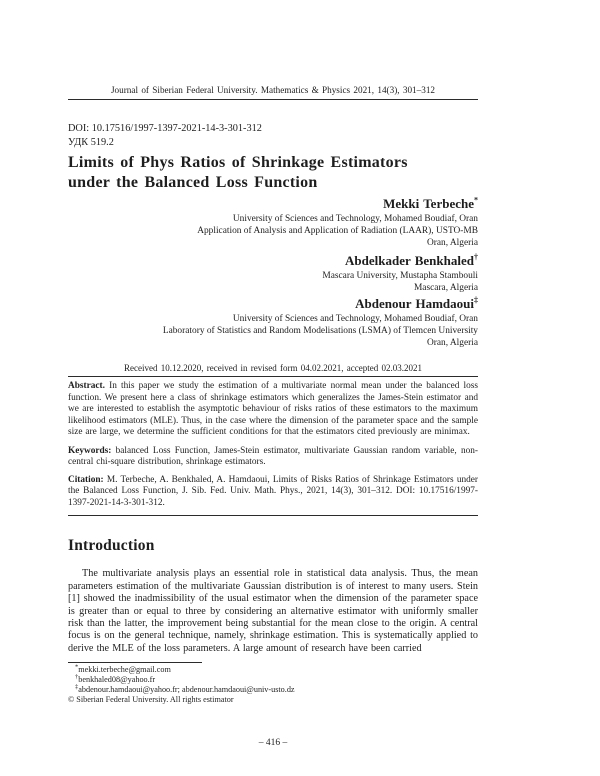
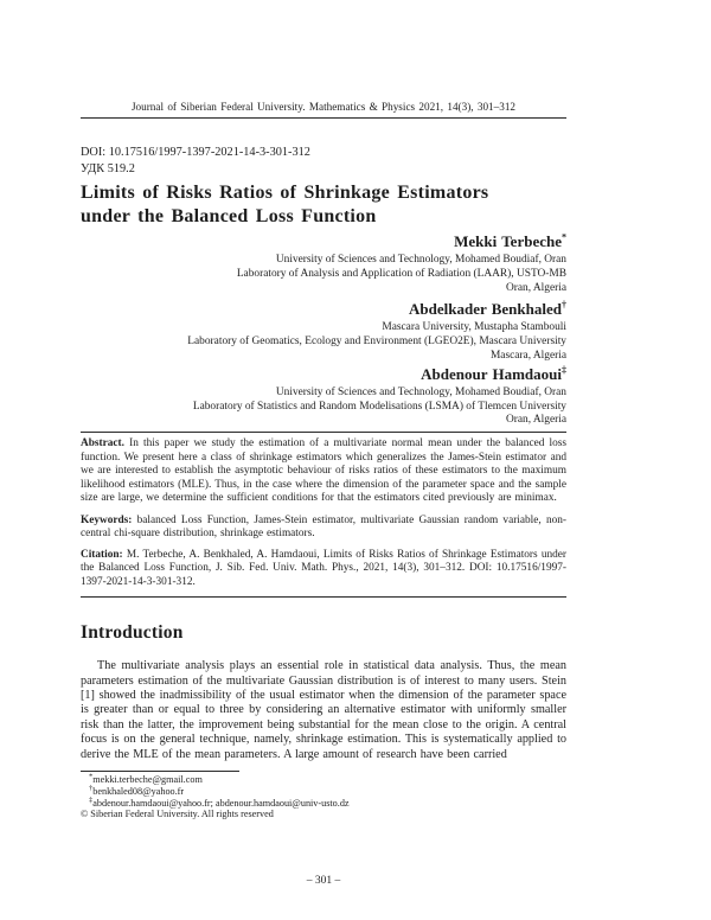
  Journal of Siberian Federal University. Mathematics & Physics 2021, 14(3), 301–312
  DOI: 10.17516/1997-1397-2021-14-3-301-312
  УДК 519.2
- Limits of Phys Ratios of Shrinkage Estimators
+ Limits of Risks Ratios of Shrinkage Estimators
  under the Balanced Loss Function
  Mekki Terbeche*
  University of Sciences and Technology, Mohamed Boudiaf, Oran
- Application of Analysis and Application of Radiation (LAAR), USTO-MB
+ Laboratory of Analysis and Application of Radiation (LAAR), USTO-MB
  Oran, Algeria
  Abdelkader Benkhaled†
  Mascara University, Mustapha Stambouli
+ Laboratory of Geomatics, Ecology and Environment (LGEO2E), Mascara University
  Mascara, Algeria
  Abdenour Hamdaoui‡
  University of Sciences and Technology, Mohamed Boudiaf, Oran
  Laboratory of Statistics and Random Modelisations (LSMA) of Tlemcen University
  Oran, Algeria
- Received 10.12.2020, received in revised form 04.02.2021, accepted 02.03.2021
  Abstract. In this paper we study the estimation of a multivariate normal mean under the balanced loss function. We present here a class of shrinkage estimators which generalizes the James-Stein estimator and we are interested to establish the asymptotic behaviour of risks ratios of these estimators to the maximum likelihood estimators (MLE). Thus, in the case where the dimension of the parameter space and the sample size are large, we determine the sufficient conditions for that the estimators cited previously are minimax.
  Keywords: balanced Loss Function, James-Stein estimator, multivariate Gaussian random variable, non-central chi-square distribution, shrinkage estimators.
  Citation: M. Terbeche, A. Benkhaled, A. Hamdaoui, Limits of Risks Ratios of Shrinkage Estimators under the Balanced Loss Function, J. Sib. Fed. Univ. Math. Phys., 2021, 14(3), 301–312. DOI: 10.17516/1997-1397-2021-14-3-301-312.
  Introduction
- The multivariate analysis plays an essential role in statistical data analysis. Thus, the mean parameters estimation of the multivariate Gaussian distribution is of interest to many users. Stein [1] showed the inadmissibility of the usual estimator when the dimension of the parameter space is greater than or equal to three by considering an alternative estimator with uniformly smaller risk than the latter, the improvement being substantial for the mean close to the origin. A central focus is on the general technique, namely, shrinkage estimation. This is systematically applied to derive the MLE of the loss parameters. A large amount of research have been carried
+ The multivariate analysis plays an essential role in statistical data analysis. Thus, the mean parameters estimation of the multivariate Gaussian distribution is of interest to many users. Stein [1] showed the inadmissibility of the usual estimator when the dimension of the parameter space is greater than or equal to three by considering an alternative estimator with uniformly smaller risk than the latter, the improvement being substantial for the mean close to the origin. A central focus is on the general technique, namely, shrinkage estimation. This is systematically applied to derive the MLE of the mean parameters. A large amount of research have been carried
  mekki.terbeche@gmail.com
  benkhaled08@yahoo.fr
  abdenour.hamdaoui@yahoo.fr; abdenour.hamdaoui@univ-usto.dz
- © Siberian Federal University. All rights estimator
+ © Siberian Federal University. All rights reserved
- – 416 –
+ – 301 –
